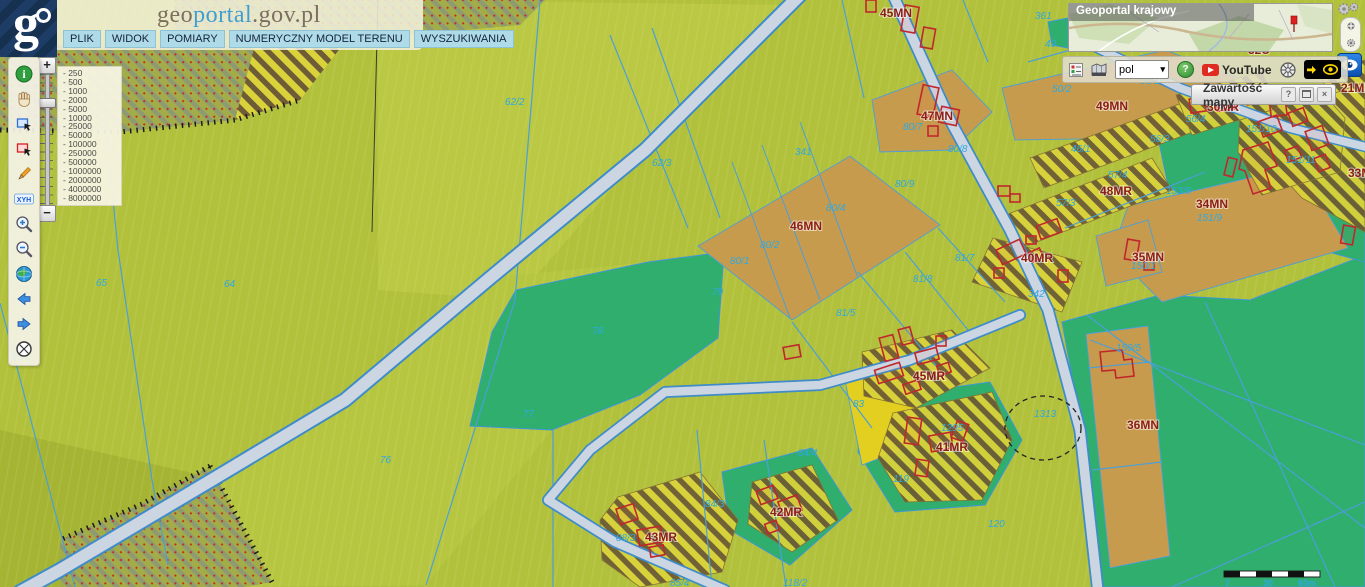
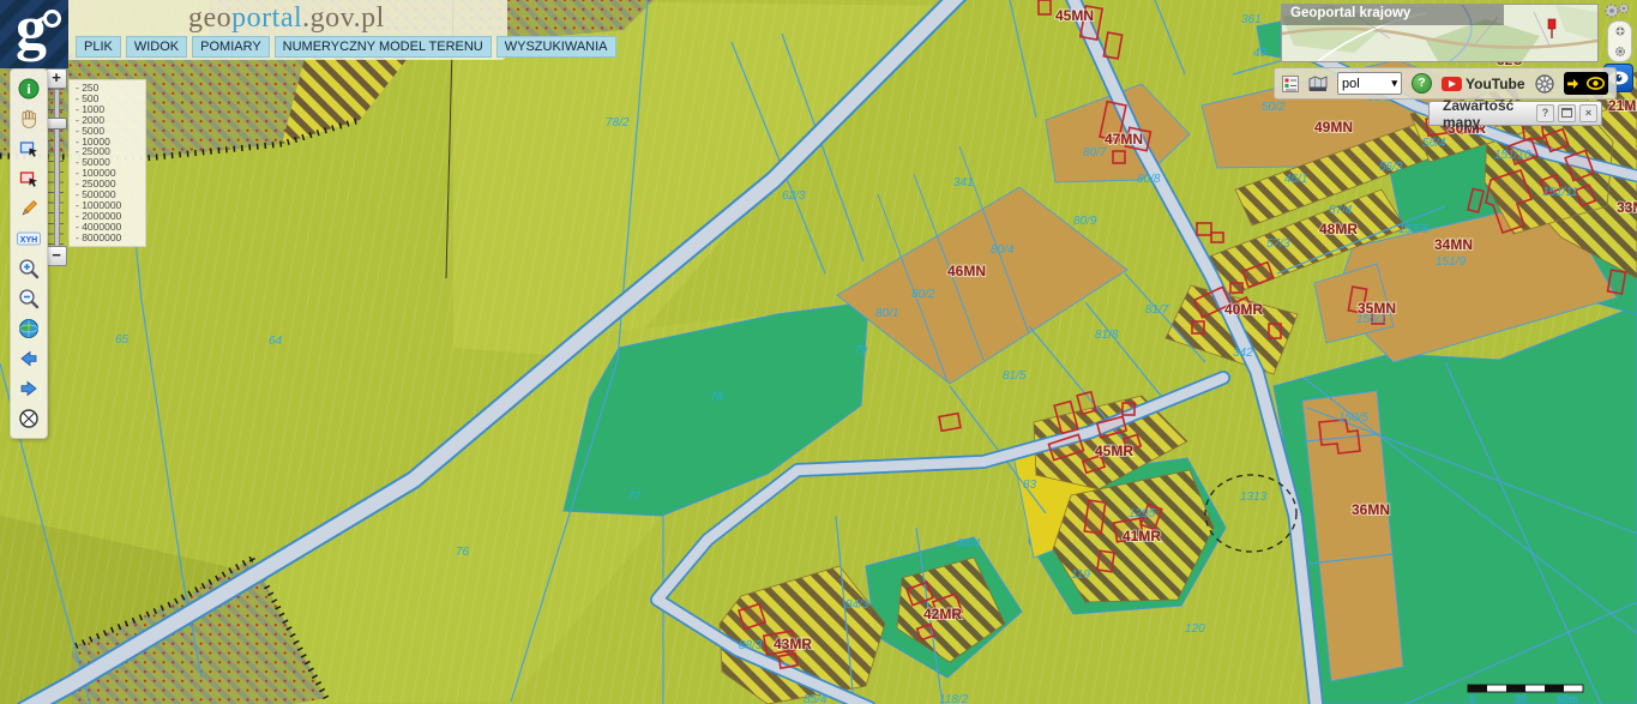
- 62/2
+ 78/2
  62/3
  64
  65
  76
  77
  78
  79
  341
  361
  49
  50/2
  56/1
  56/4
  56/3
  46/1
  57/4
  57/3
  80/7
  80/8
  80/9
  80/4
  80/2
  80/1
  81/7
  81/8
  81/5
  342
  151/10
  151/11
  151/9
  153/8
  150/1
  150/5
  1313
  83
  84/4
  84/3
  88/3
  85/4
  118/2
  119
  120
  1295
  45MN
  47MN
  49MN
  30MR
  21M
  48MR
  34MN
  46MN
  35MN
  40MR
  36MN
  45MR
  41MR
  42MR
  43MR
- 7
+ 0
  30
  60m
  g
  geoportal.gov.pl
  PLIK
  WIDOK
  POMIARY
  NUMERYCZNY MODEL TERENU
  WYSZUKIWANIA
  i
  +
  −
  - 250
  - 500
  - 1000
  - 2000
  - 5000
  - 10000
  - 25000
  - 50000
  - 100000
  - 250000
  - 500000
  - 1000000
  - 2000000
  - 4000000
  - 8000000
  Geoportal krajowy
  pol
  ▾
  ?
  YouTube
  Zawartość mapy
  ?
  ×
